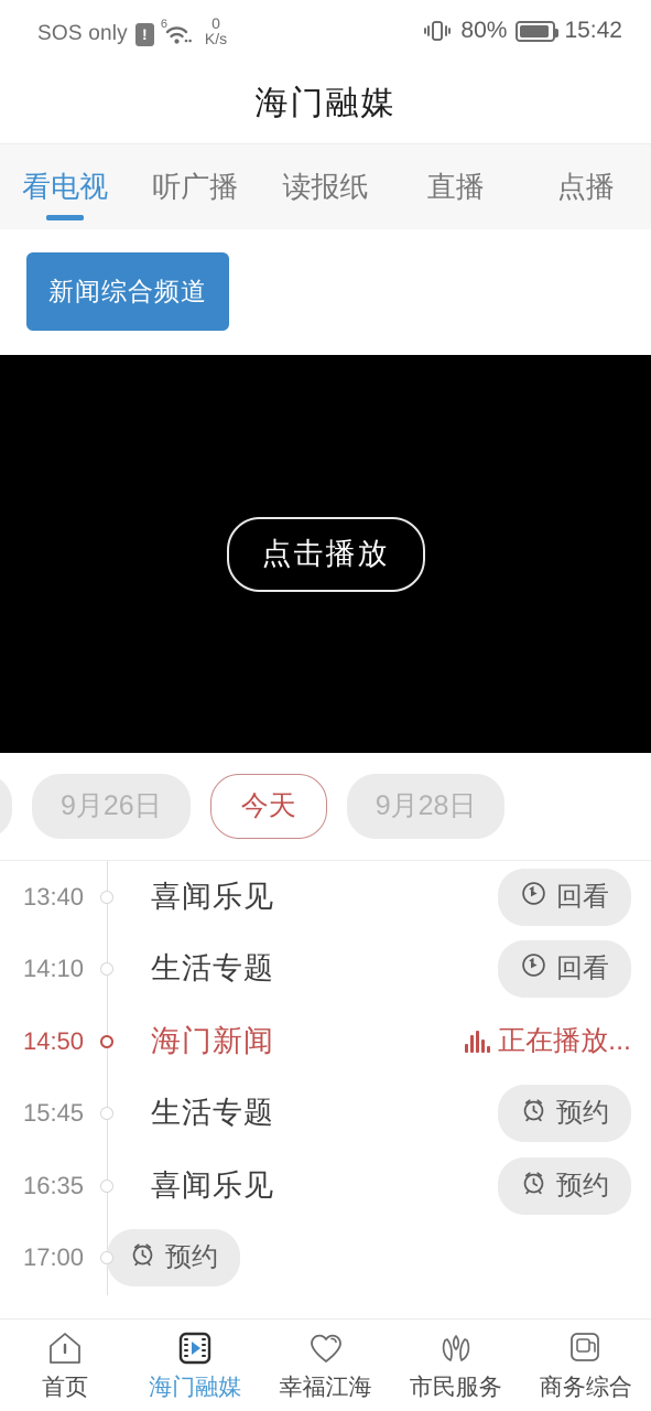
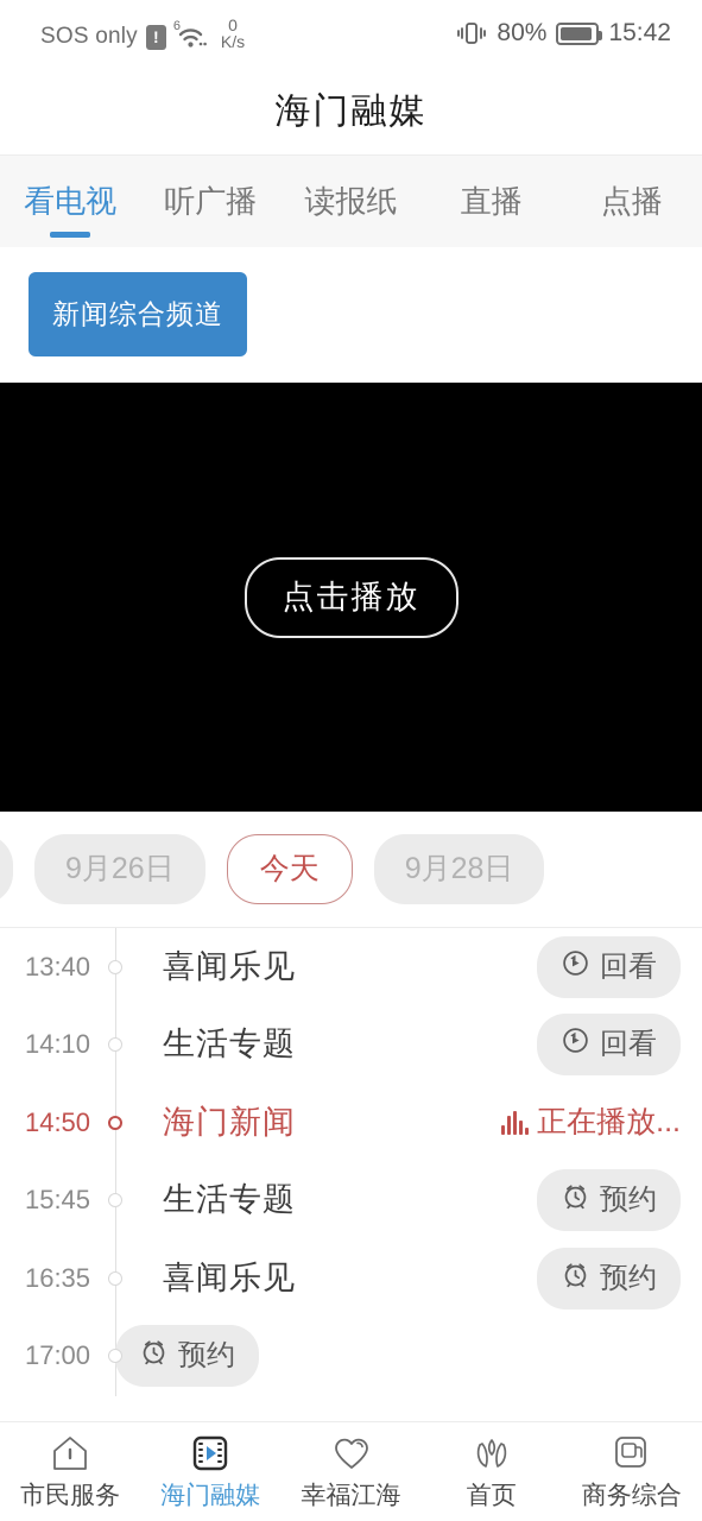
  SOS only
  !
  6
  0
  K/s
  80%
  15:42
  海门融媒
  看电视
  听广播
  读报纸
  直播
  点播
  新闻综合频道
  点击播放
  9月26日
  今天
  9月28日
  13:40
  喜闻乐见
  回看
  14:10
  生活专题
  回看
  14:50
  海门新闻
  正在播放...
  15:45
  生活专题
  预约
  16:35
  喜闻乐见
  预约
  17:00
  预约
- 首页
+ 市民服务
  海门融媒
  幸福江海
- 市民服务
+ 首页
  商务综合
